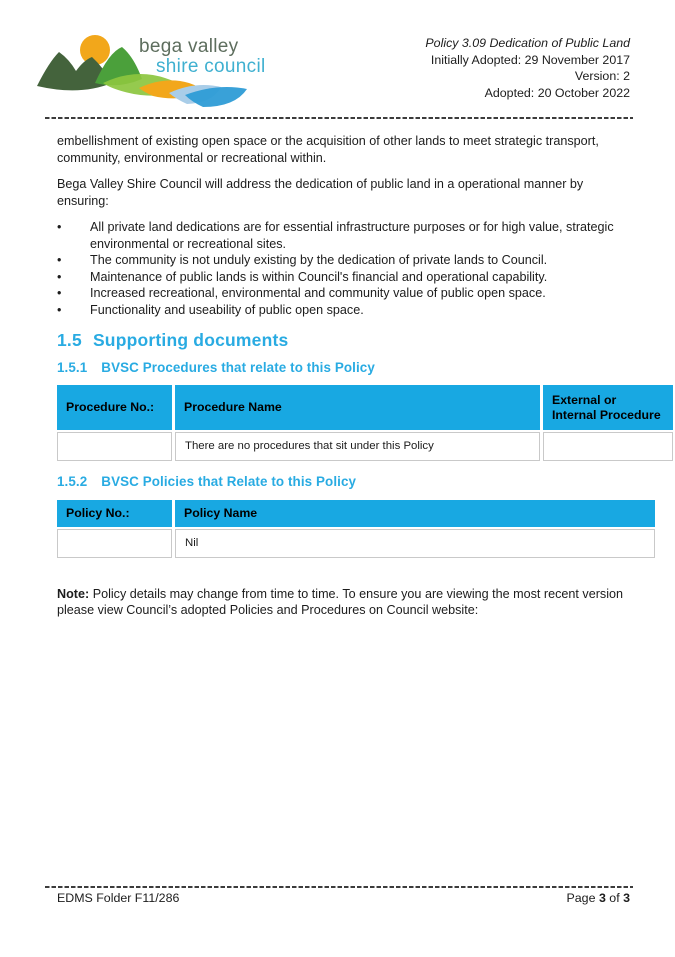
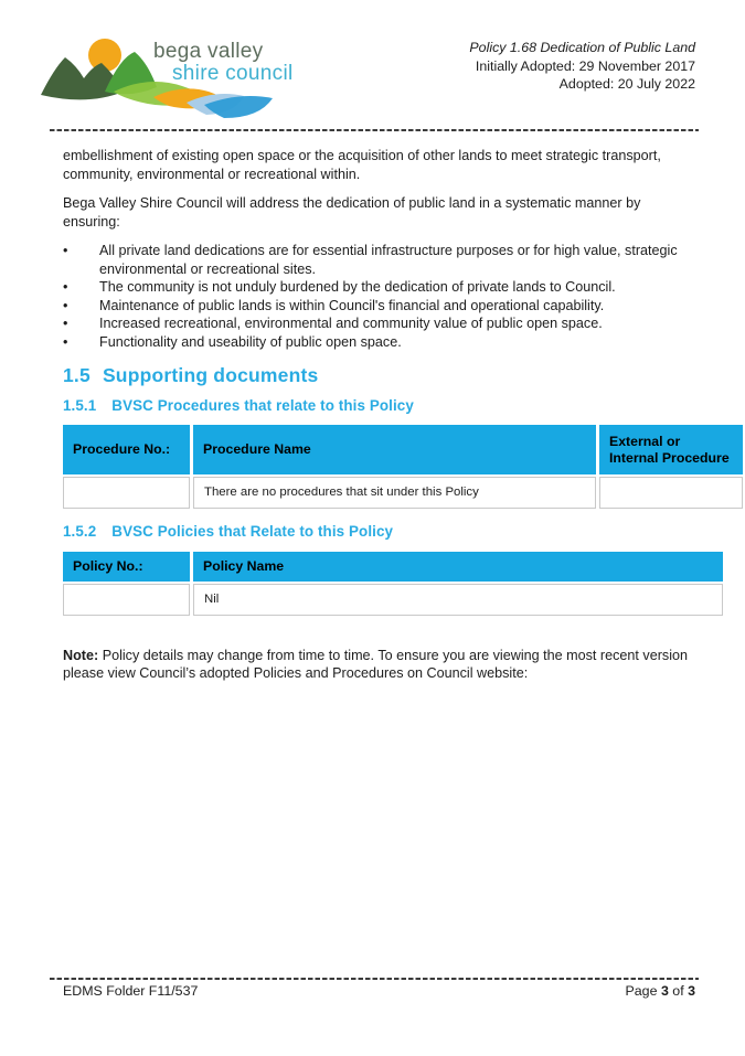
  bega valley
  shire council
- Policy 3.09 Dedication of Public Land
+ Policy 1.68 Dedication of Public Land
  Initially Adopted: 29 November 2017
- Version: 2
- Adopted: 20 October 2022
+ Adopted: 20 July 2022
  embellishment of existing open space or the acquisition of other lands to meet strategic transport, community, environmental or recreational within.
- Bega Valley Shire Council will address the dedication of public land in a operational manner by ensuring:
+ Bega Valley Shire Council will address the dedication of public land in a systematic manner by ensuring:
  •
  All private land dedications are for essential infrastructure purposes or for high value, strategic environmental or recreational sites.
  •
- The community is not unduly existing by the dedication of private lands to Council.
+ The community is not unduly burdened by the dedication of private lands to Council.
  •
  Maintenance of public lands is within Council's financial and operational capability.
  •
  Increased recreational, environmental and community value of public open space.
  •
  Functionality and useability of public open space.
  1.5 Supporting documents
  1.5.1 BVSC Procedures that relate to this Policy
  Procedure No.:	Procedure Name	External or Internal Procedure
  	There are no procedures that sit under this Policy
  1.5.2 BVSC Policies that Relate to this Policy
  Policy No.:	Policy Name
  	Nil
  Note: Policy details may change from time to time. To ensure you are viewing the most recent version please view Council’s adopted Policies and Procedures on Council website:
- EDMS Folder F11/286
+ EDMS Folder F11/537
  Page 3 of 3
